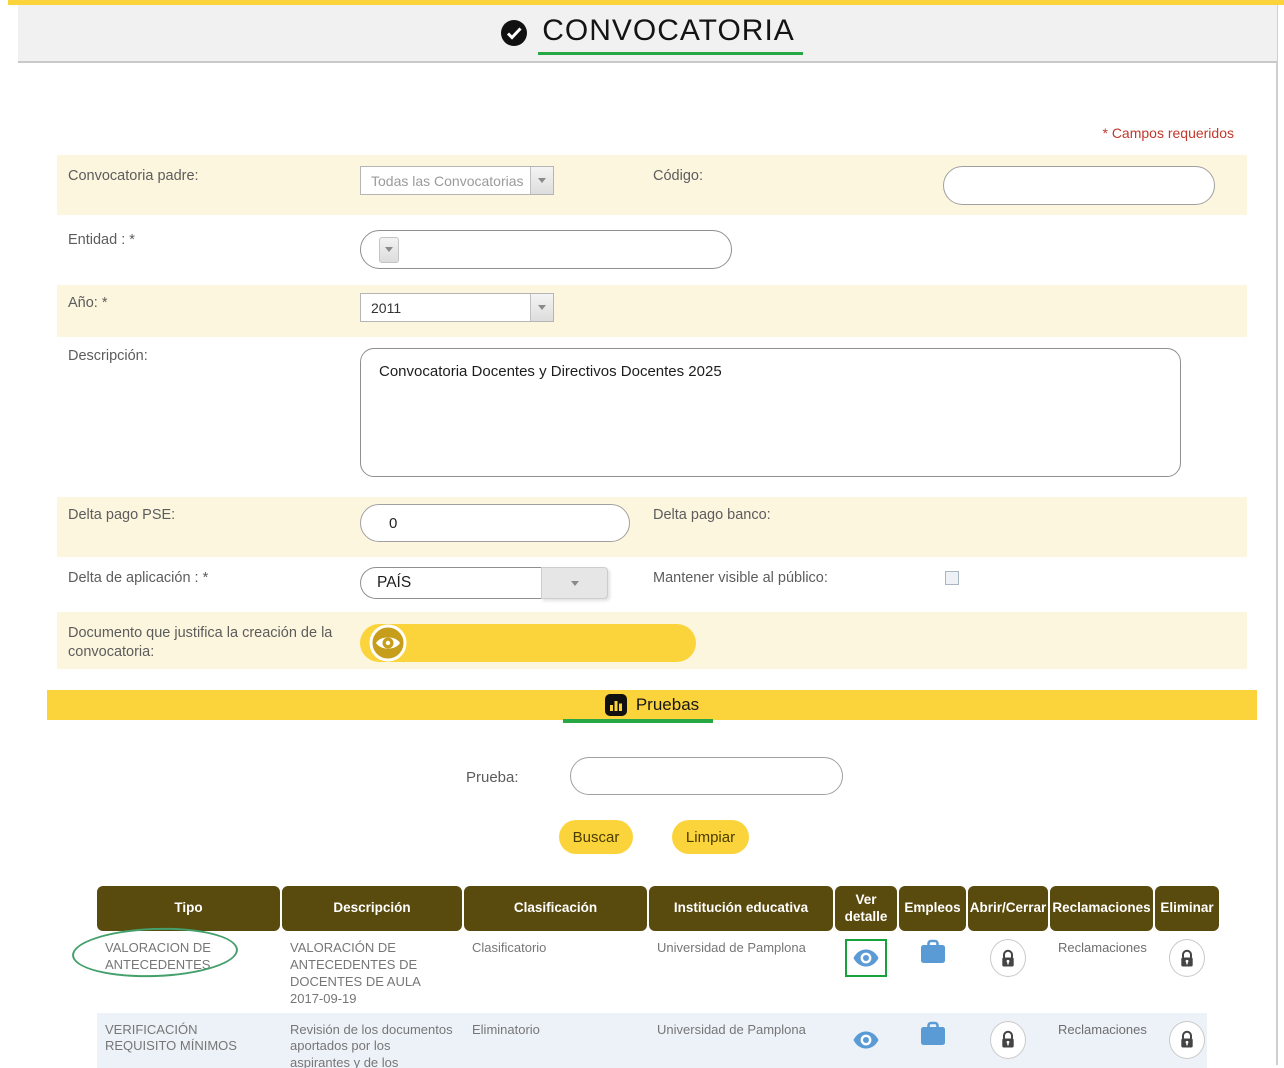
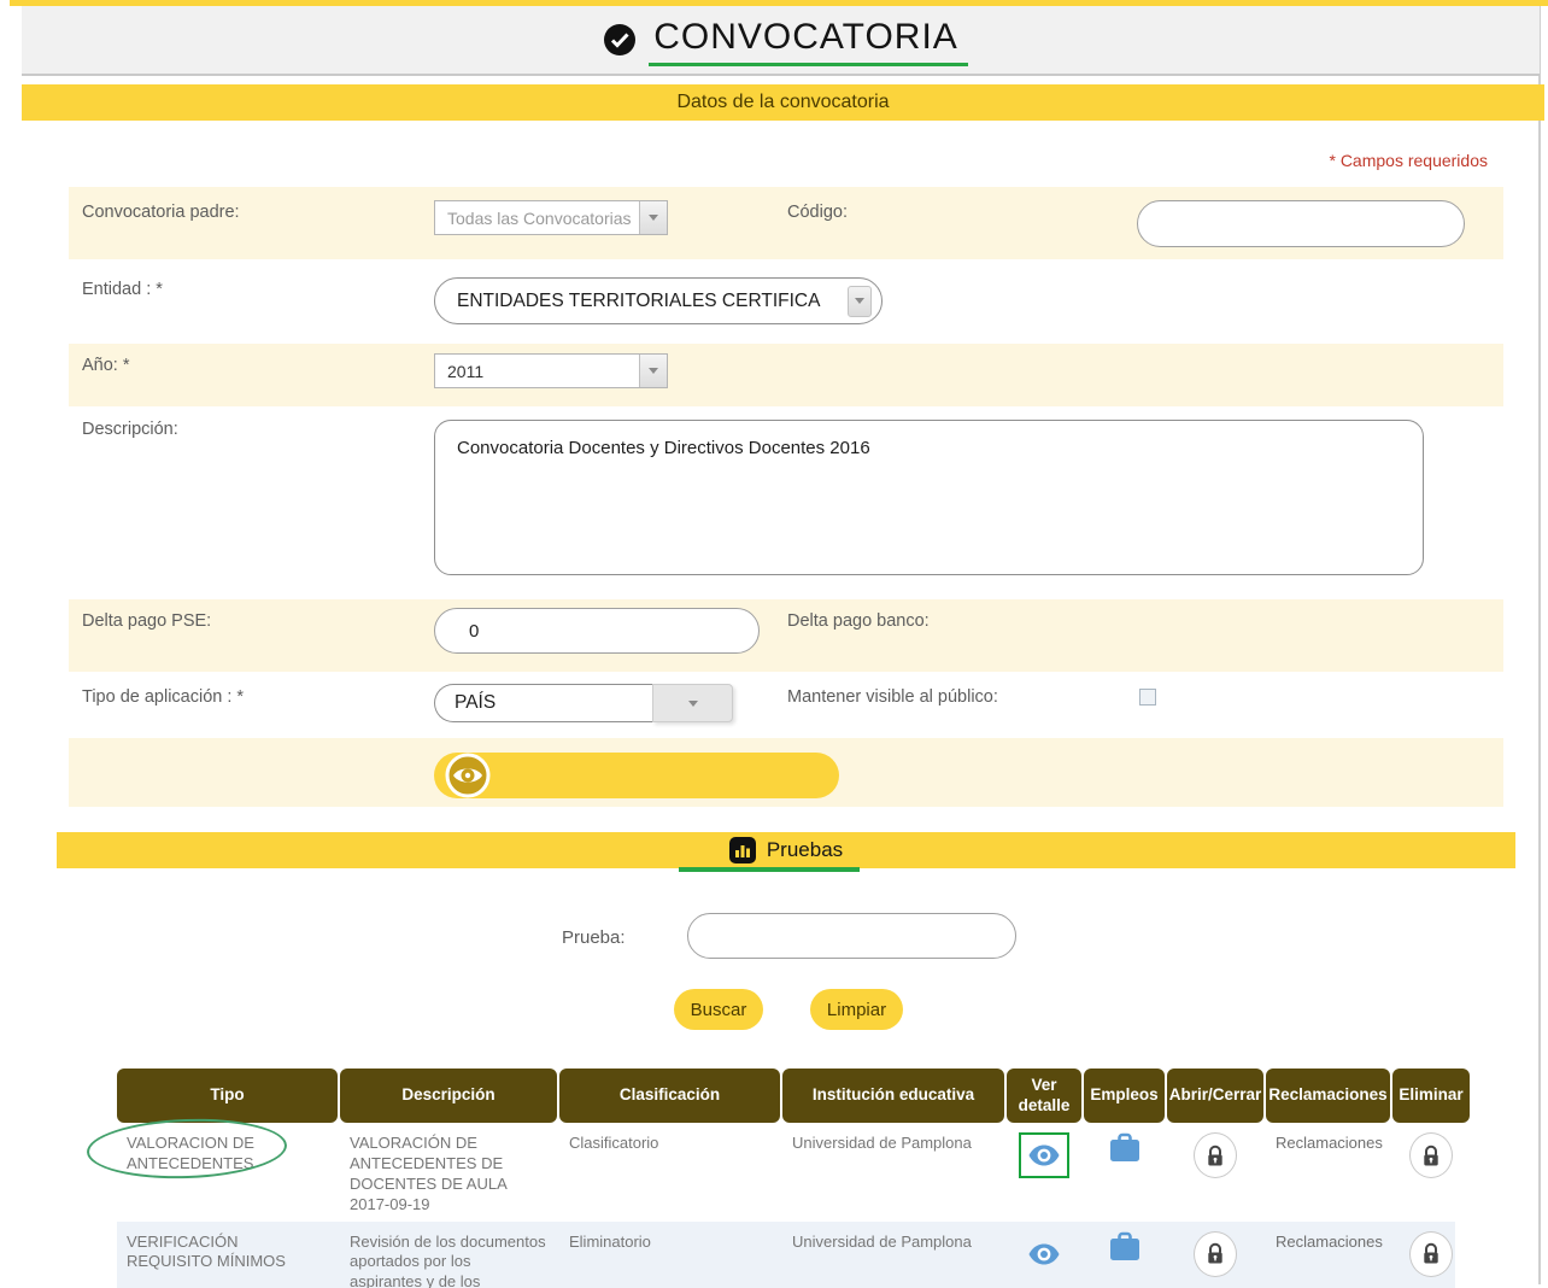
  CONVOCATORIA
+ Datos de la convocatoria
  * Campos requeridos
  Convocatoria padre:
  Todas las Convocatorias
  Código:
  Entidad : *
+ ENTIDADES TERRITORIALES CERTIFICA
  Año: *
  2011
  Descripción:
- Convocatoria Docentes y Directivos Docentes 2025
+ Convocatoria Docentes y Directivos Docentes 2016
  Delta pago PSE:
  0
  Delta pago banco:
- Delta de aplicación : *
+ Tipo de aplicación : *
  PAÍS
  Mantener visible al público:
- Documento que justifica la creación de la convocatoria:
  Pruebas
  Prueba:
  Buscar
  Limpiar
  Tipo
  Descripción
  Clasificación
  Institución educativa
  Ver detalle
  Empleos
  Abrir/Cerrar
  Reclamaciones
  Eliminar
  VALORACION DE ANTECEDENTES
  VALORACIÓN DE ANTECEDENTES DE DOCENTES DE AULA 2017-09-19
  Clasificatorio
  Universidad de Pamplona
  Reclamaciones
  VERIFICACIÓN REQUISITO MÍNIMOS
  Eliminatorio
  Universidad de Pamplona
  Reclamaciones
